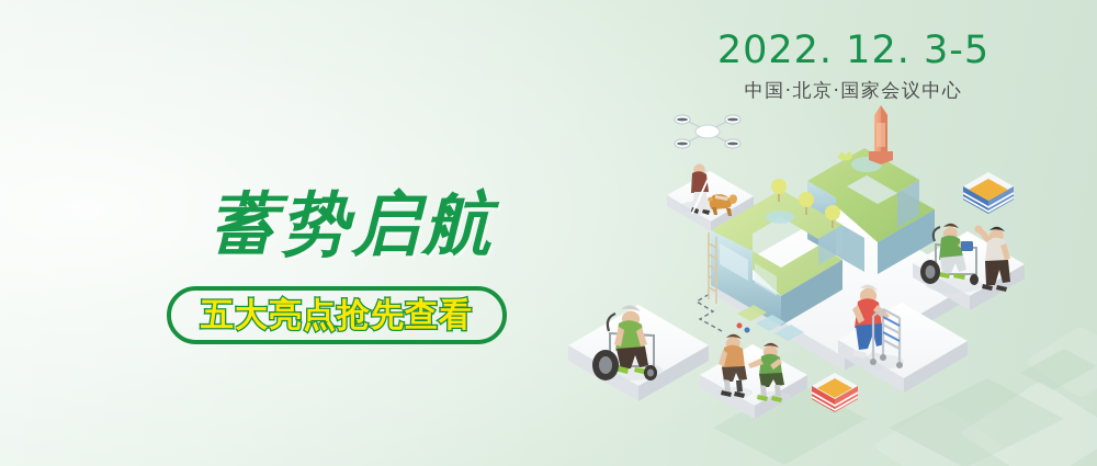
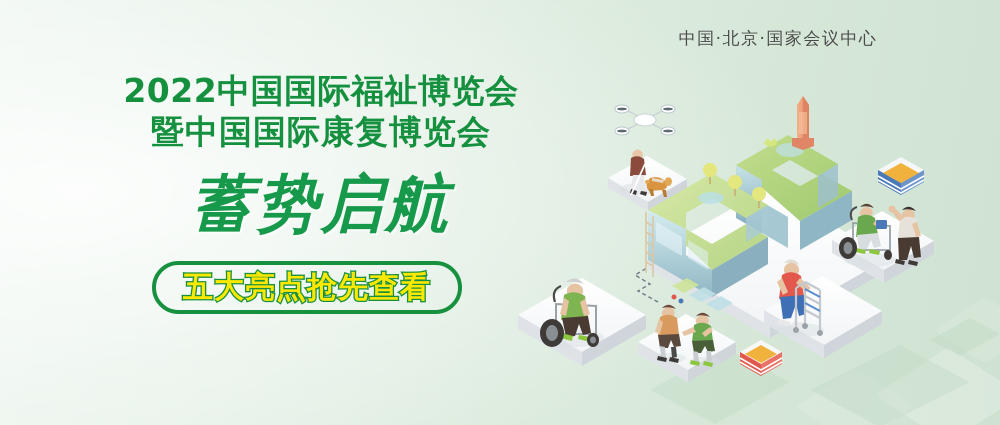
+ 2022中国国际福祉博览会
+ 暨中国国际康复博览会
  蓄势启航
  五大亮点抢先查看
- 2022. 12. 3-5
  中国·北京·国家会议中心
